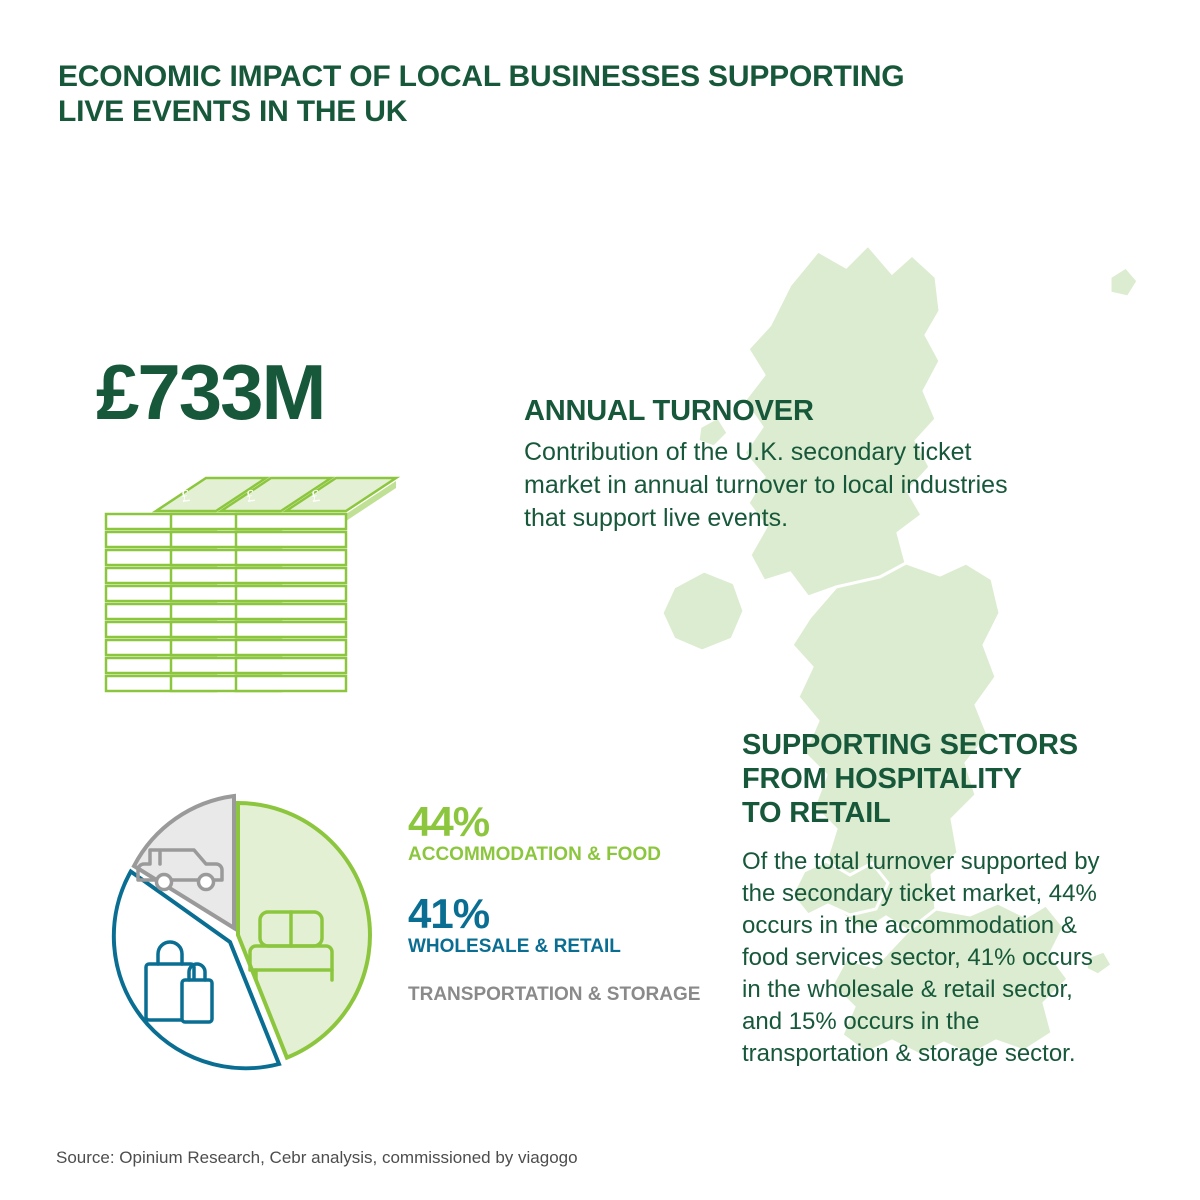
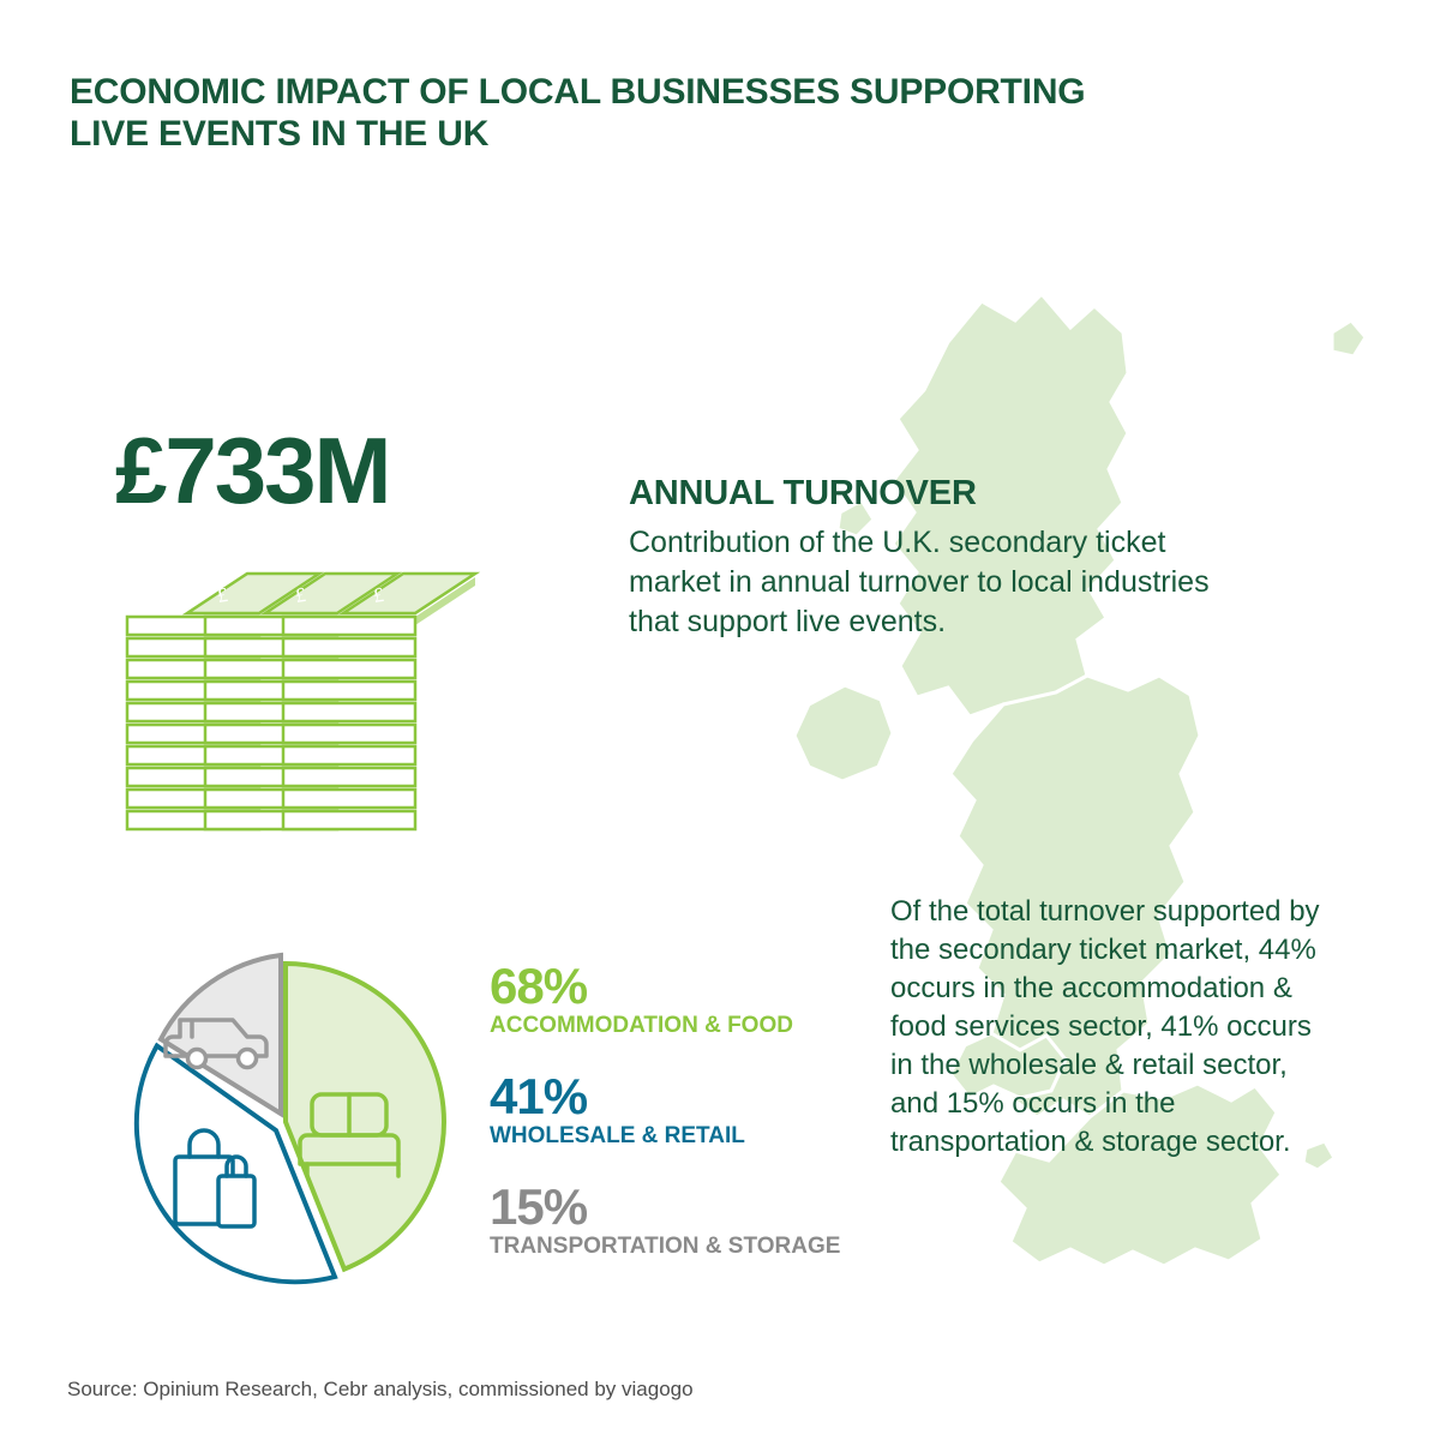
  ECONOMIC IMPACT OF LOCAL BUSINESSES SUPPORTING
  LIVE EVENTS IN THE UK
  £733M
  ANNUAL TURNOVER
  Contribution of the U.K. secondary ticket market in annual turnover to local industries that support live events.
- 44%
+ 68%
  ACCOMMODATION & FOOD
  41%
  WHOLESALE & RETAIL
+ 15%
  TRANSPORTATION & STORAGE
- SUPPORTING SECTORS
- FROM HOSPITALITY
- TO RETAIL
  Of the total turnover supported by the secondary ticket market, 44% occurs in the accommodation & food services sector, 41% occurs in the wholesale & retail sector, and 15% occurs in the transportation & storage sector.
  Source: Opinium Research, Cebr analysis, commissioned by viagogo
